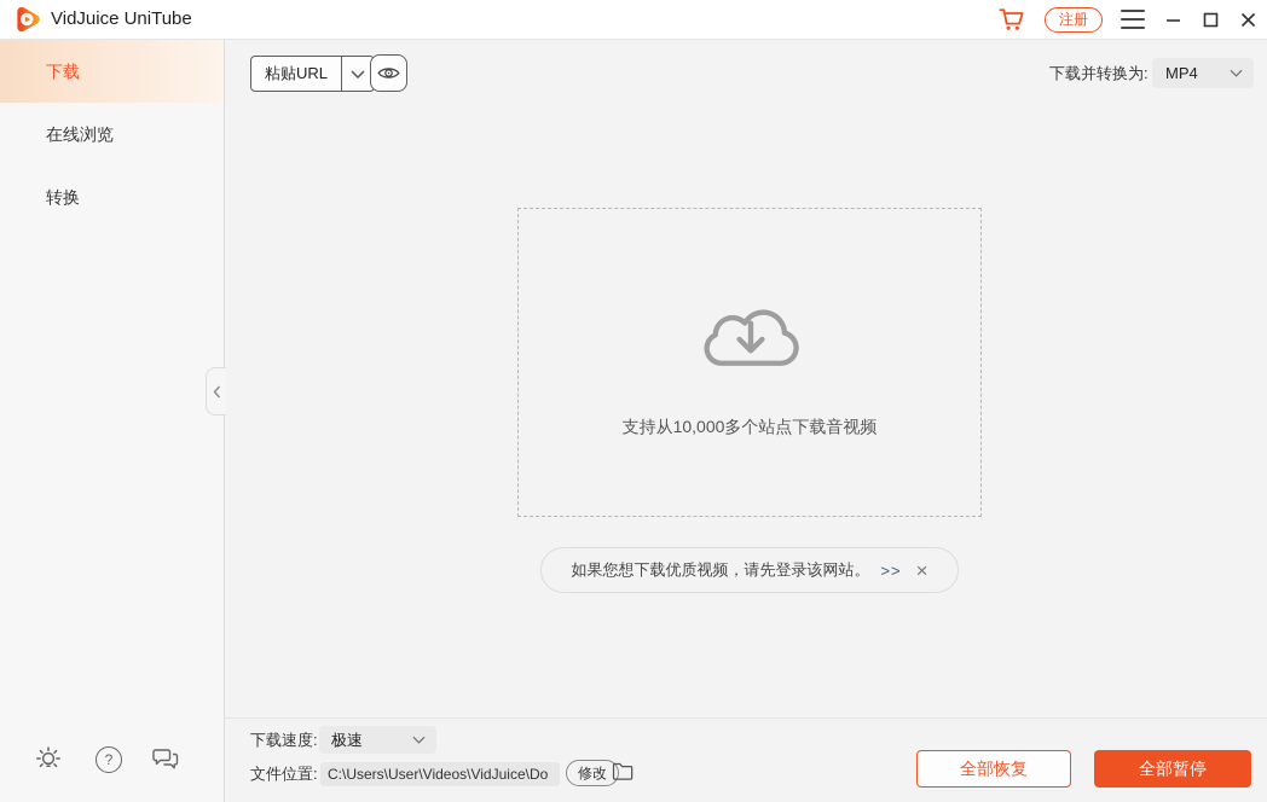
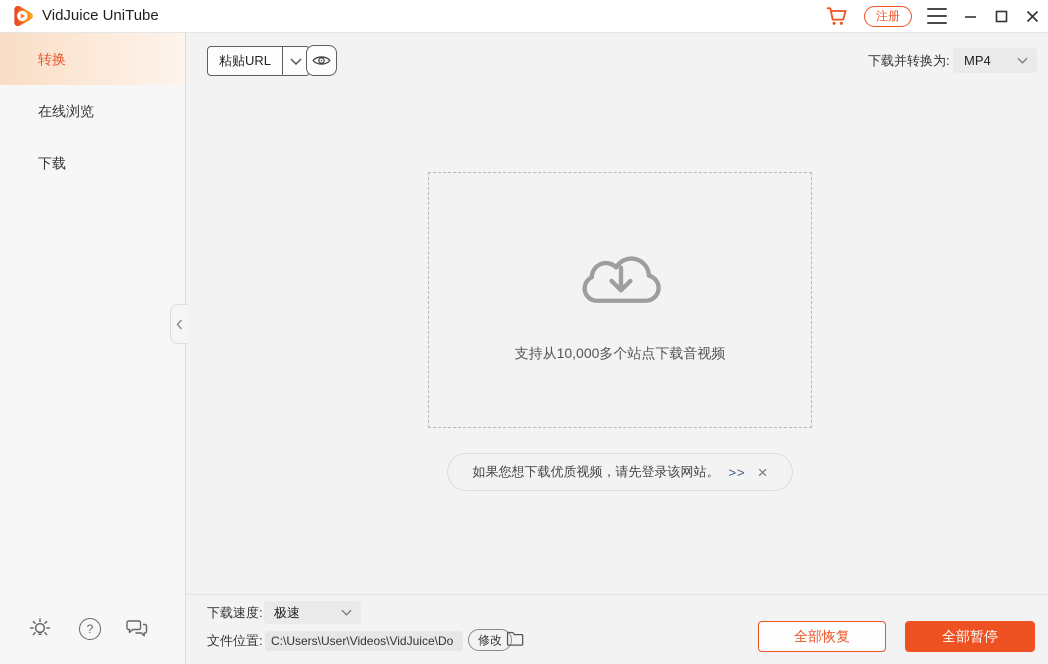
  VidJuice UniTube
  注册
- 下载
+ 转换
  在线浏览
- 转换
+ 下载
  粘贴URL
  下载并转换为:
  MP4
  支持从10,000多个站点下载音视频
  如果您想下载优质视频，请先登录该网站。
  >>
  ×
  下载速度:
  极速
  文件位置:
  C:\Users\User\Videos\VidJuice\Do
  修改
  全部恢复
  全部暂停
  ?
